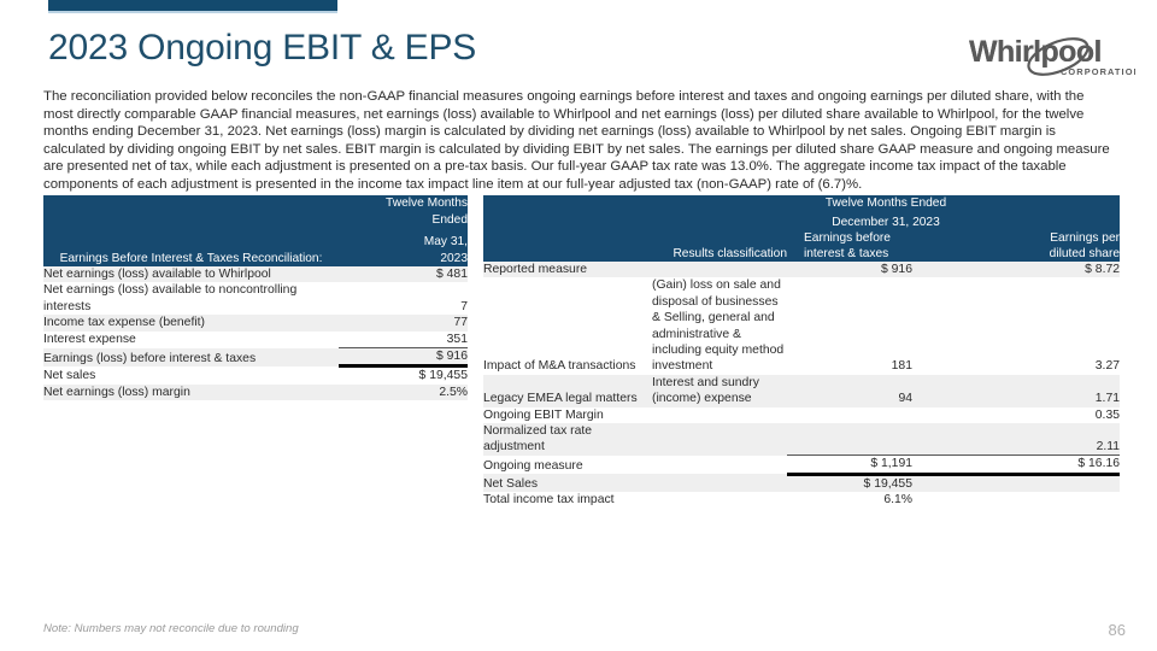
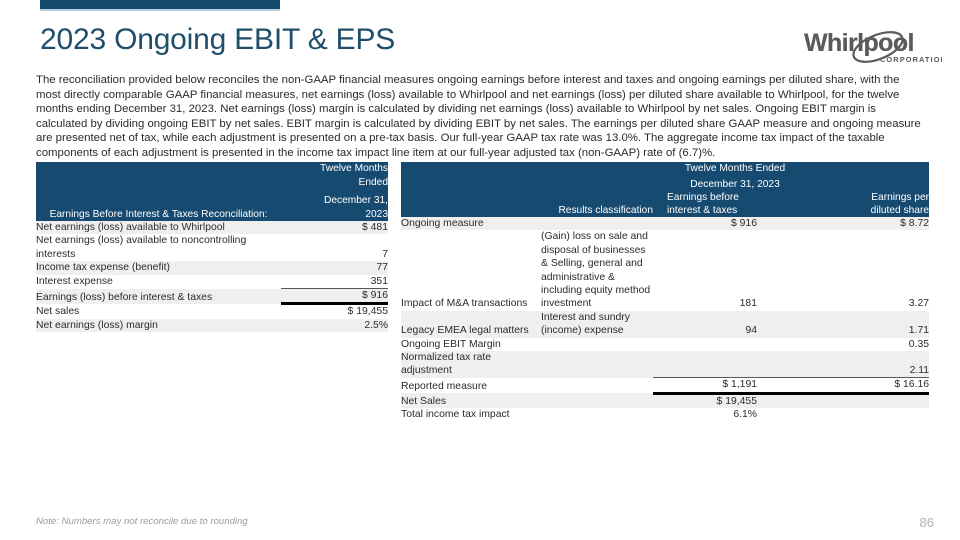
  2023 Ongoing EBIT & EPS
  Whirpool
  Whirlpool
  CORPORATIO
  The reconciliation provided below reconciles the non-GAAP financial measures ongoing earnings before interest and taxes and ongoing earnings per diluted share, with the most directly comparable GAAP financial measures, net earnings (loss) available to Whirlpool and net earnings (loss) per diluted share available to Whirlpool, for the twelve months ending December 31, 2023. Net earnings (loss) margin is calculated by dividing net earnings (loss) available to Whirlpool by net sales. Ongoing EBIT margin is calculated by dividing ongoing EBIT by net sales. EBIT margin is calculated by dividing EBIT by net sales. The earnings per diluted share GAAP measure and ongoing measure are presented net of tax, while each adjustment is presented on a pre-tax basis. Our full-year GAAP tax rate was 13.0%. The aggregate income tax impact of the taxable components of each adjustment is presented in the income tax impact line item at our full-year adjusted tax (non-GAAP) rate of (6.7)%.
- Earnings Before Interest & Taxes Reconciliation:	Twelve Months Ended May 31, 2023
+ Earnings Before Interest & Taxes Reconciliation:	Twelve Months Ended December 31, 2023
  Net earnings (loss) available to Whirlpool	$ 481
  Net earnings (loss) available to noncontrolling interests	7
  Income tax expense (benefit)	77
  Interest expense	351
  Earnings (loss) before interest & taxes	$ 916
  Net sales	$ 19,455
  Net earnings (loss) margin	2.5%
  	Twelve Months Ended December 31, 2023
  	Results classification	Earnings before interest & taxes	Earnings per diluted share
- Reported measure		$ 916	$ 8.72
+ Ongoing measure		$ 916	$ 8.72
  Impact of M&A transactions	(Gain) loss on sale and disposal of businesses & Selling, general and administrative & including equity method investment	181	3.27
  Legacy EMEA legal matters	Interest and sundry (income) expense	94	1.71
  Ongoing EBIT Margin			0.35
  Normalized tax rate adjustment			2.11
- Ongoing measure		$ 1,191	$ 16.16
+ Reported measure		$ 1,191	$ 16.16
  Net Sales		$ 19,455
  Total income tax impact		6.1%
  Note: Numbers may not reconcile due to rounding
  86
